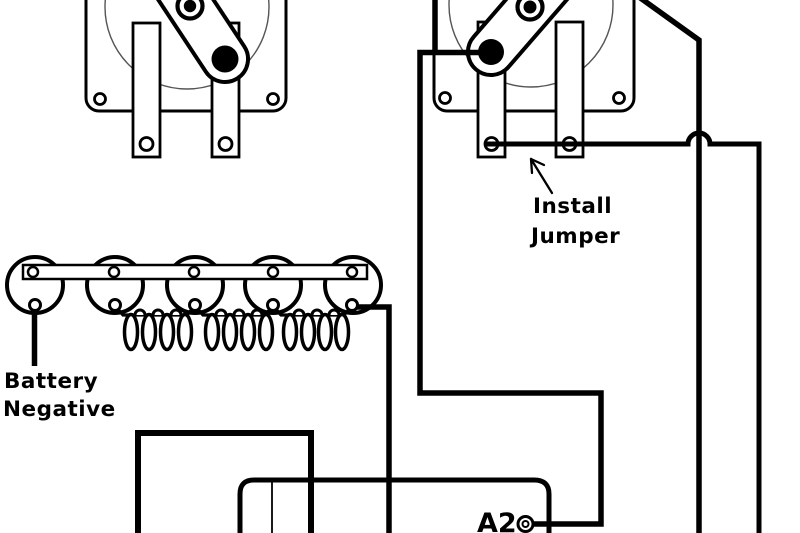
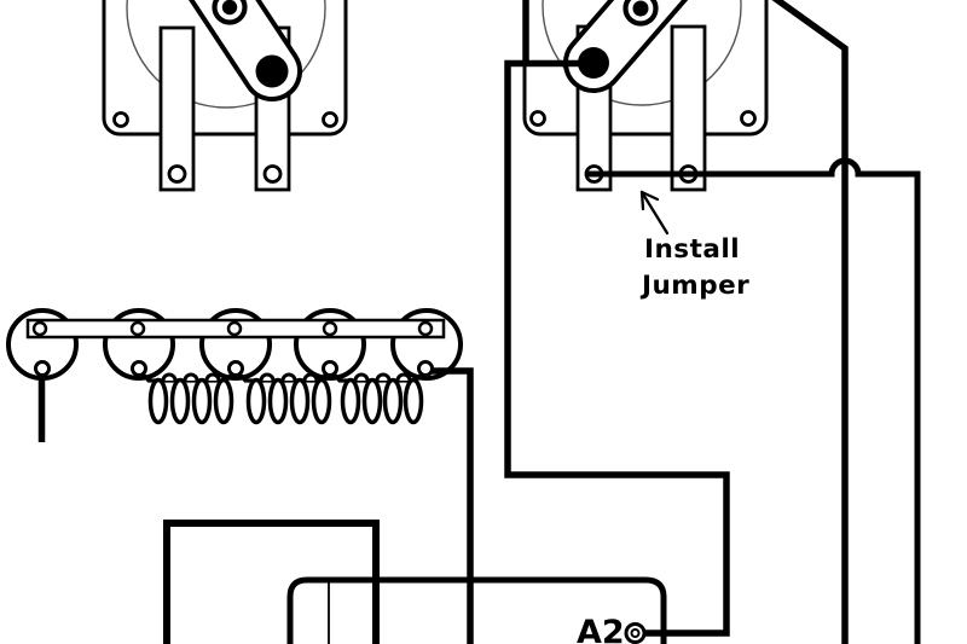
  Install
  Jumper
- Battery
- Negative
  A2
